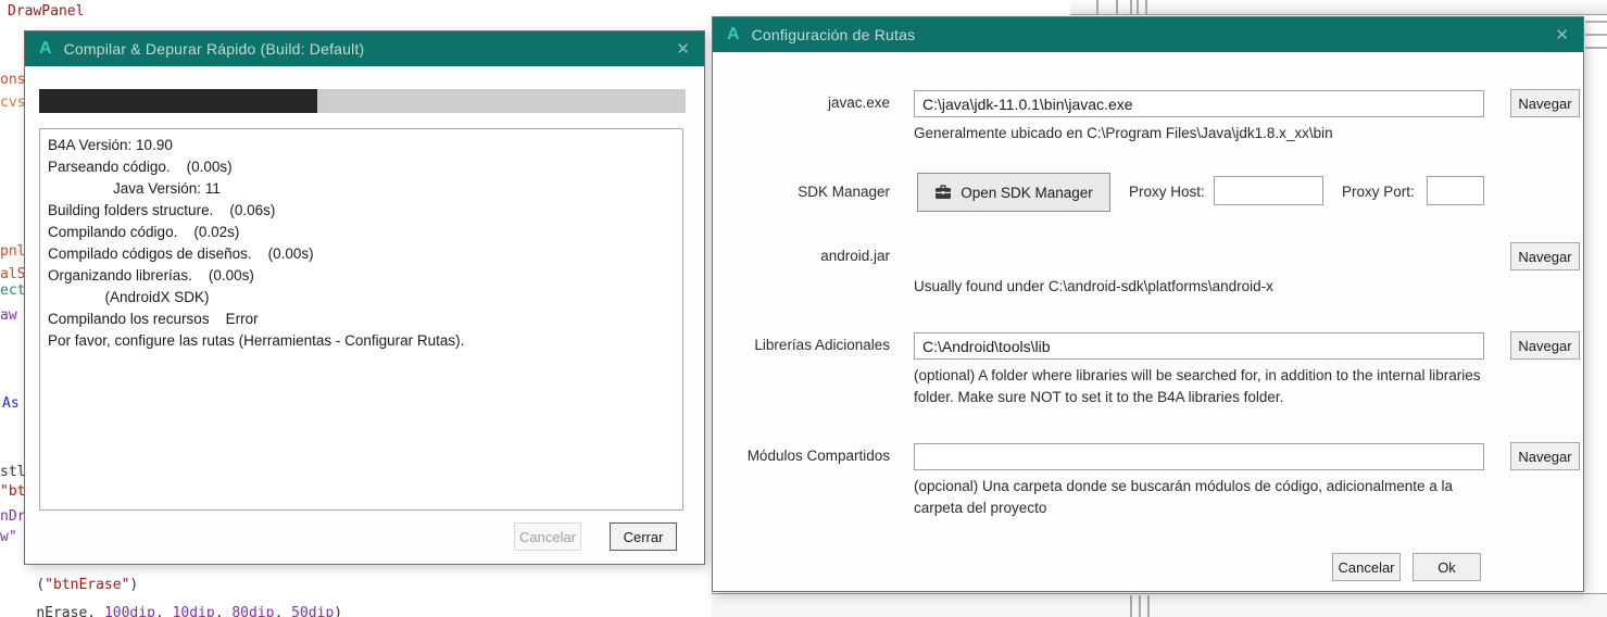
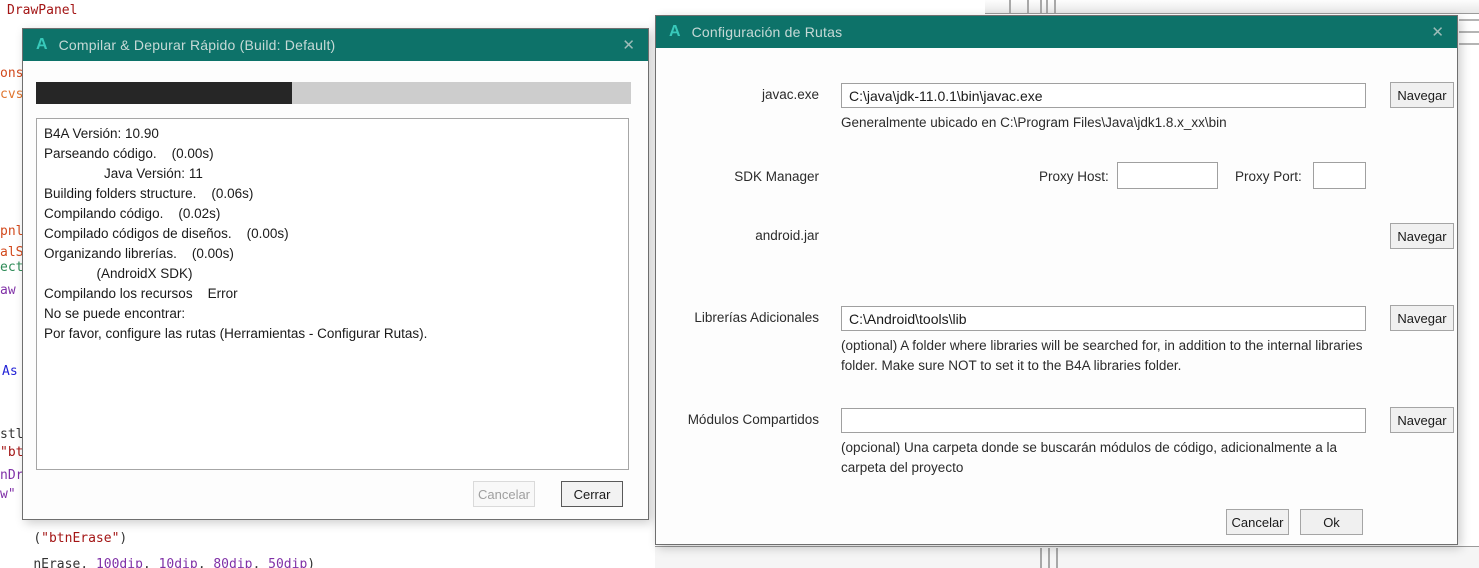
  DrawPanel
  ons
  cvs
  pnl
  alS
  ect
  aw
  As
  stl
  "bt
  nDr
  w"
  ("btnErase")
  nErase, 100dip, 10dip, 80dip, 50dip)
  A
  Compilar & Depurar Rápido (Build: Default)
  ✕
  B4A Versión: 10.90
  Parseando código. (0.00s)
  Java Versión: 11
  Building folders structure. (0.06s)
  Compilando código. (0.02s)
  Compilado códigos de diseños. (0.00s)
  Organizando librerías. (0.00s)
  (AndroidX SDK)
  Compilando los recursos Error
+ No se puede encontrar:
  Por favor, configure las rutas (Herramientas - Configurar Rutas).
  Cancelar
  Cerrar
  A
  Configuración de Rutas
  ✕
  javac.exe
  C:\java\jdk-11.0.1\bin\javac.exe
  Navegar
  Generalmente ubicado en C:\Program Files\Java\jdk1.8.x_xx\bin
  SDK Manager
- Open SDK Manager
  Proxy Host:
  Proxy Port:
  android.jar
  Navegar
- Usually found under C:\android-sdk\platforms\android-x
  Librerías Adicionales
  C:\Android\tools\lib
  Navegar
  (optional) A folder where libraries will be searched for, in addition to the internal libraries folder. Make sure NOT to set it to the B4A libraries folder.
  Módulos Compartidos
  Navegar
  (opcional) Una carpeta donde se buscarán módulos de código, adicionalmente a la carpeta del proyecto
  Cancelar
  Ok
